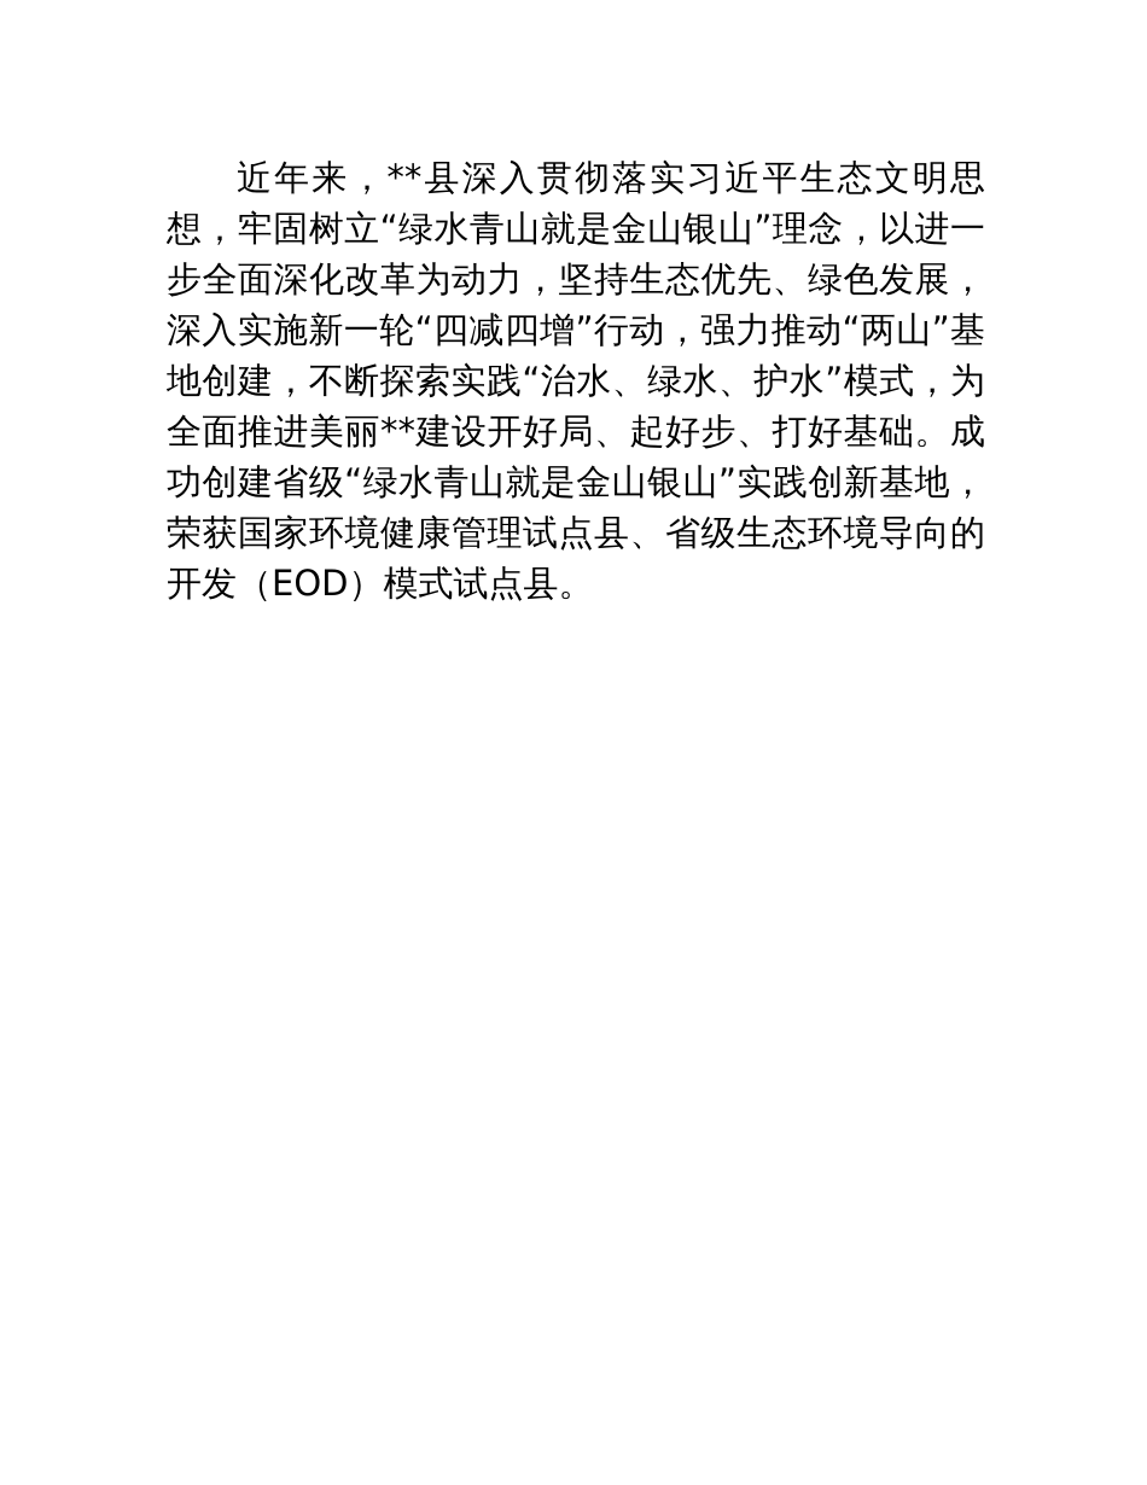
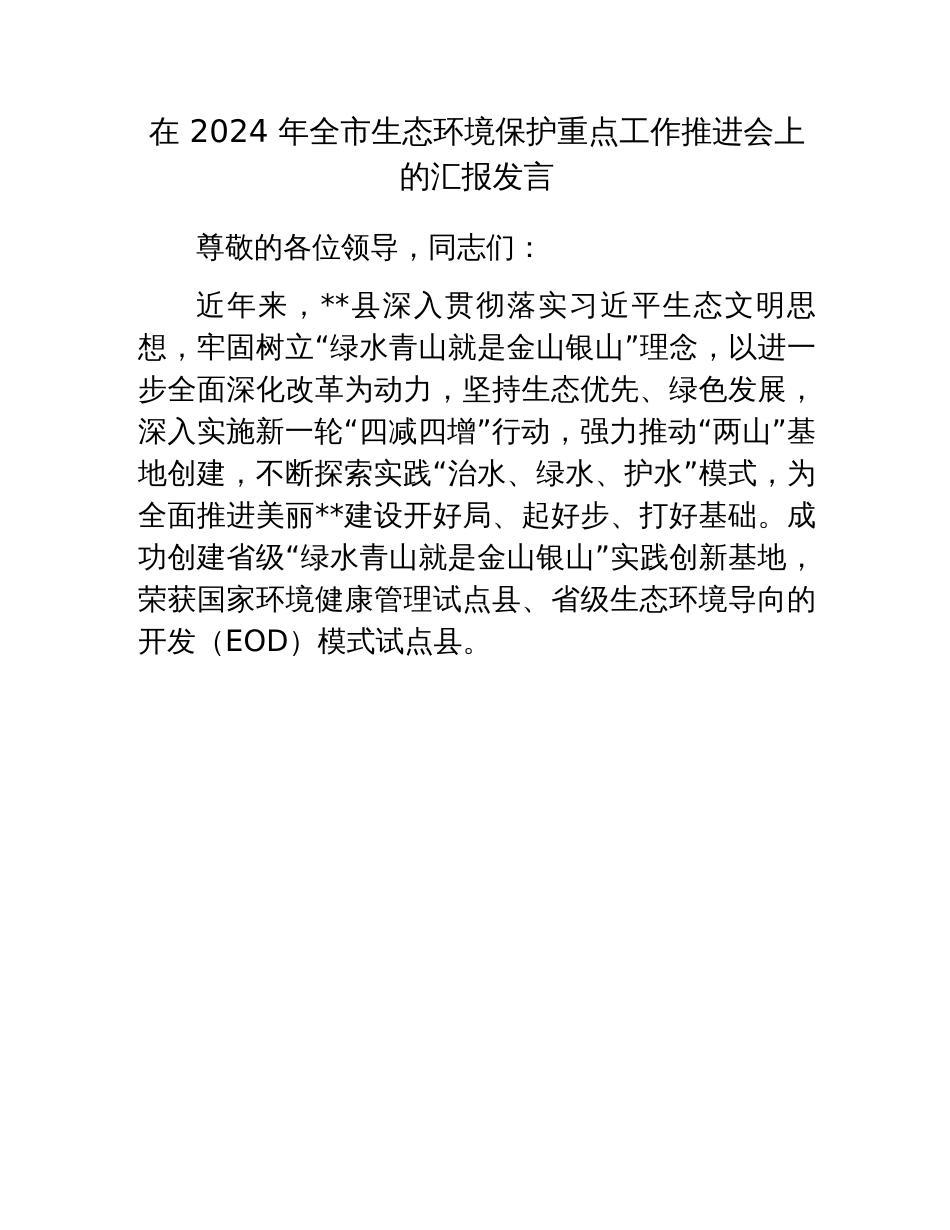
+ 在 2024 年全市生态环境保护重点工作推进会上的汇报发言
+ 尊敬的各位领导，同志们：
  近年来，**县深入贯彻落实习近平生态文明思想，牢固树立“绿水青山就是金山银山”理念，以进一步全面深化改革为动力，坚持生态优先、绿色发展，深入实施新一轮“四减四增”行动，强力推动“两山”基地创建，不断探索实践“治水、绿水、护水”模式，为全面推进美丽**建设开好局、起好步、打好基础。成功创建省级“绿水青山就是金山银山”实践创新基地，荣获国家环境健康管理试点县、省级生态环境导向的开发（EOD）模式试点县。
